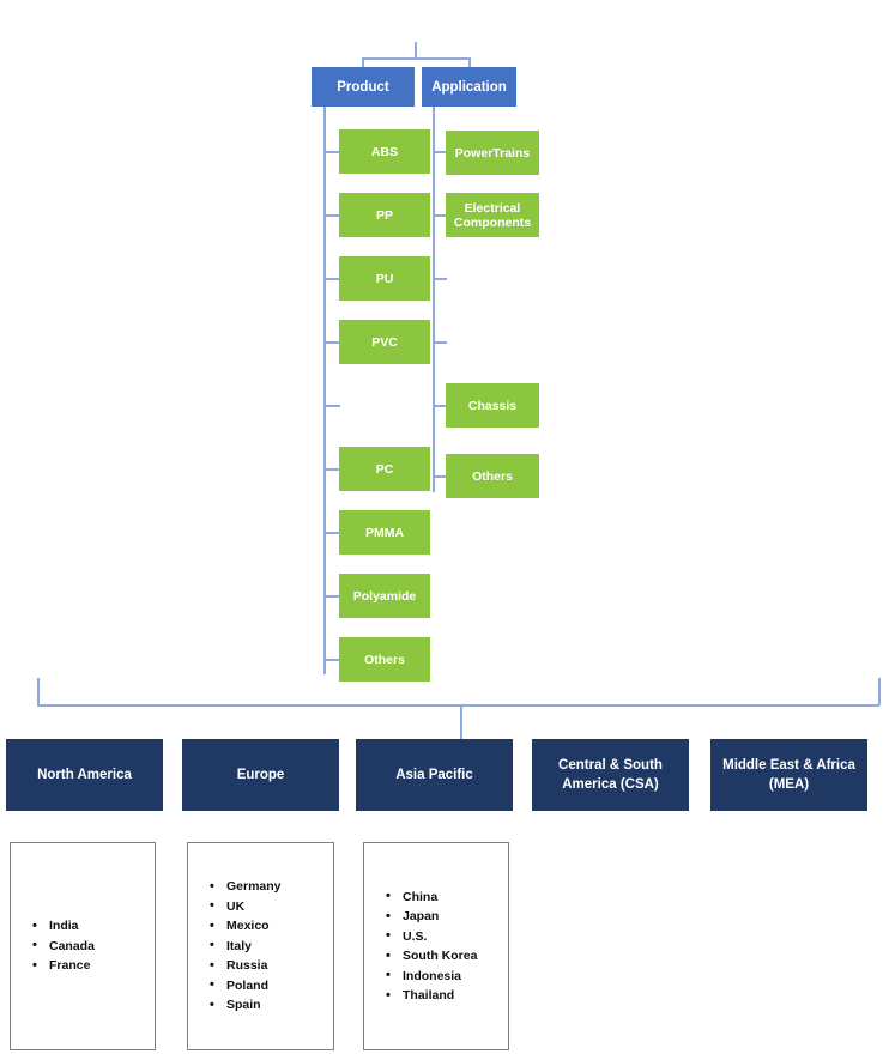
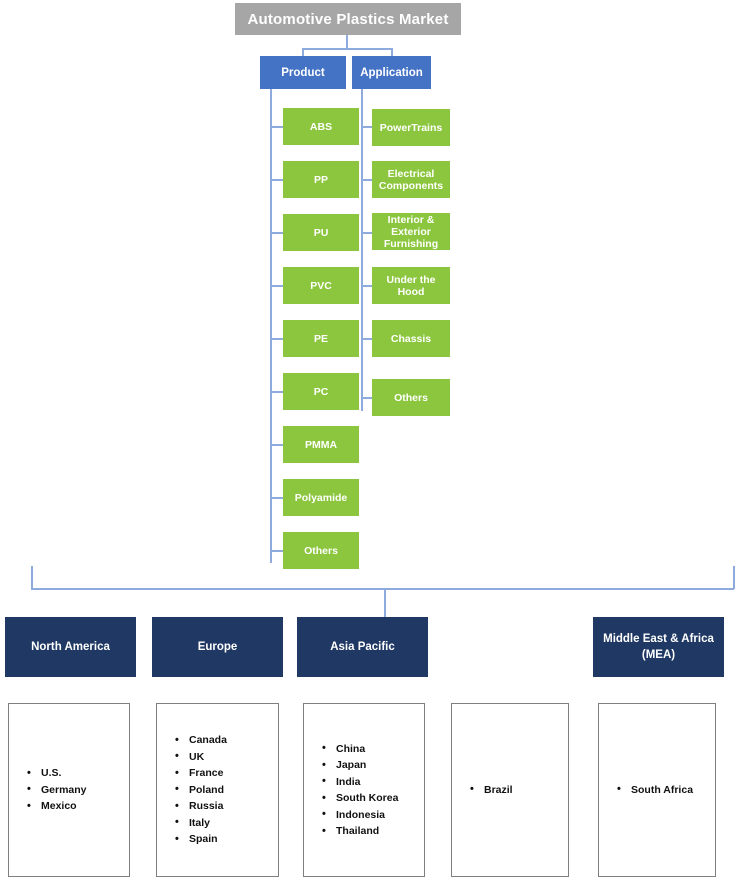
+ Automotive Plastics Market
  Product
  Application
  ABS
  PP
  PU
  PVC
+ PE
  PC
  PMMA
  Polyamide
  Others
  PowerTrains
  Electrical Components
+ Interior & Exterior Furnishing
+ Under the Hood
  Chassis
  Others
  North America
  Europe
  Asia Pacific
- Central & South America (CSA)
  Middle East & Africa (MEA)
- India
+ U.S.
- Canada
+ Germany
- France
+ Mexico
- Germany
+ Canada
  UK
- Mexico
+ France
- Italy
+ Poland
  Russia
- Poland
+ Italy
  Spain
  China
  Japan
- U.S.
+ India
  South Korea
  Indonesia
  Thailand
+ Brazil
+ South Africa
